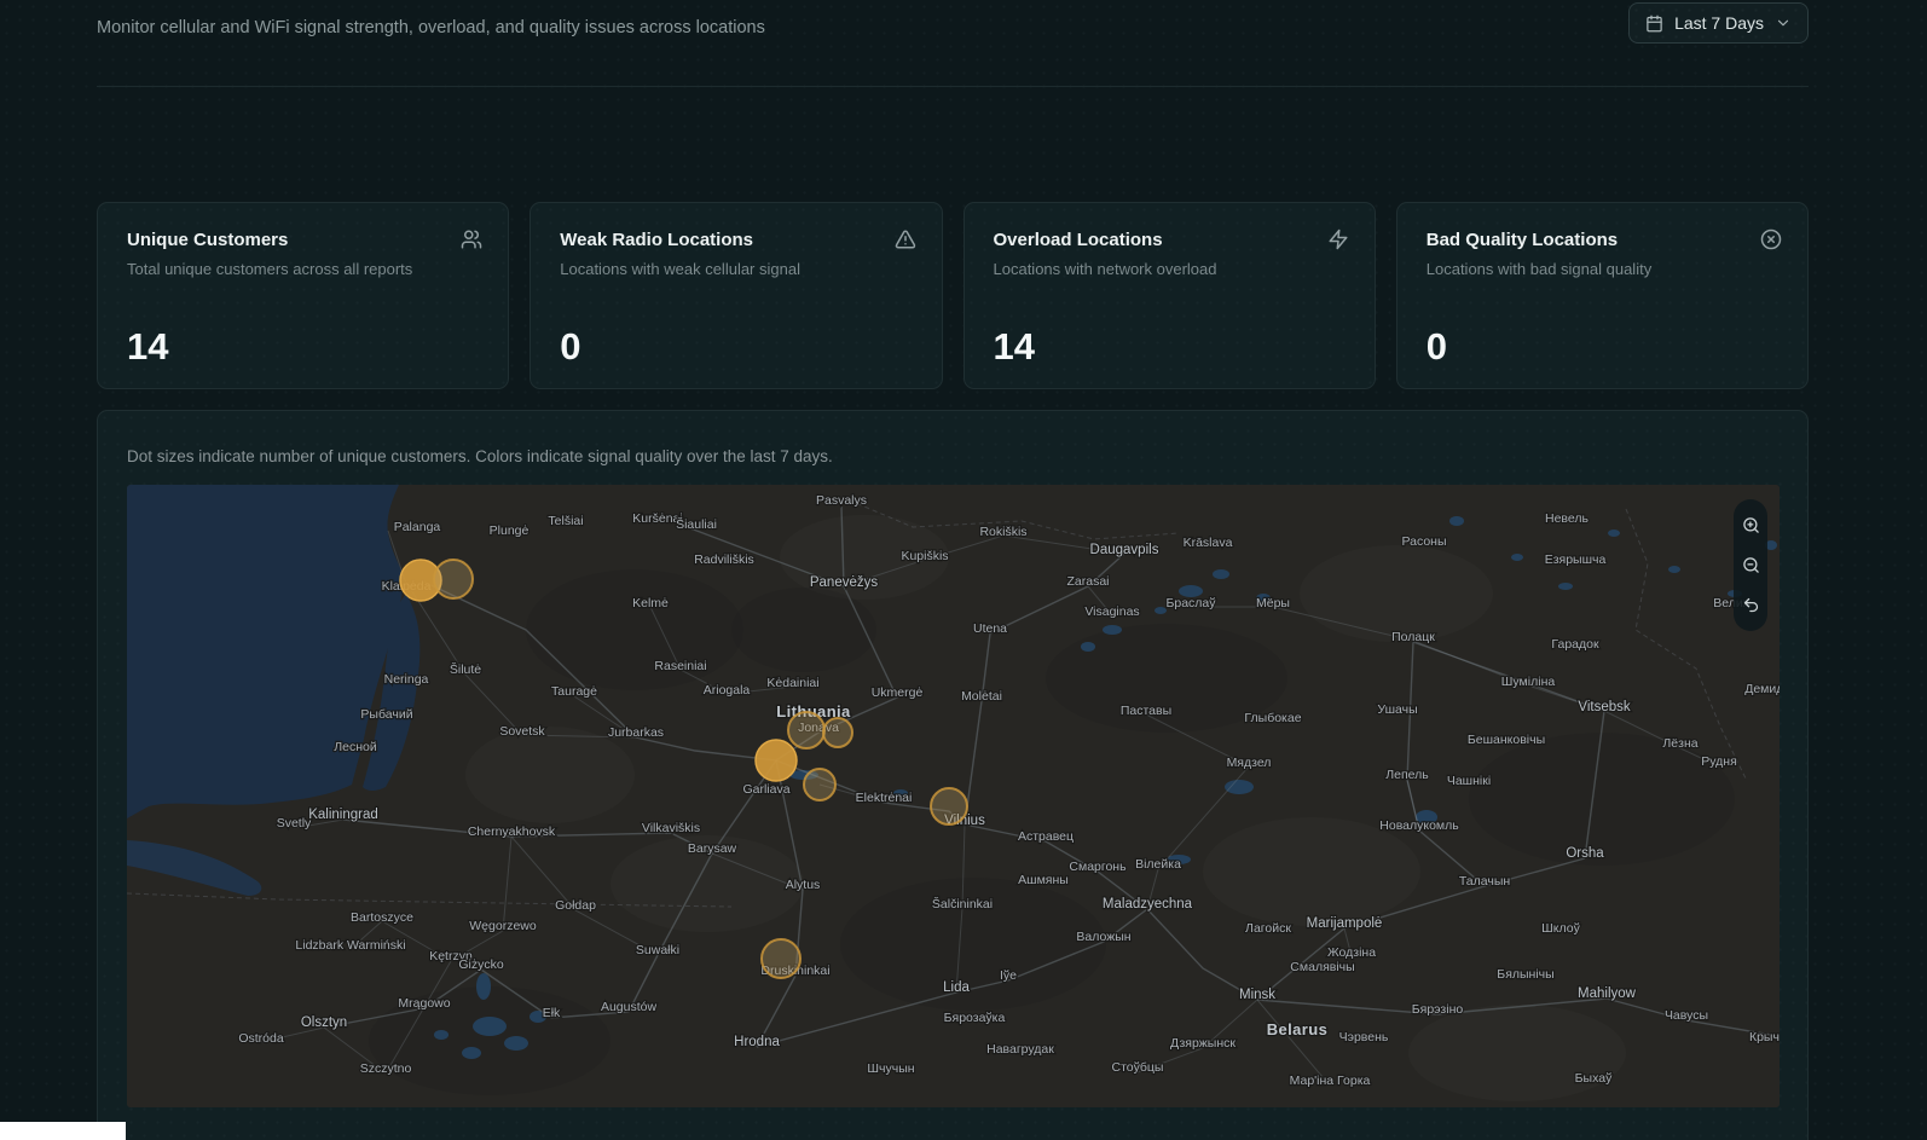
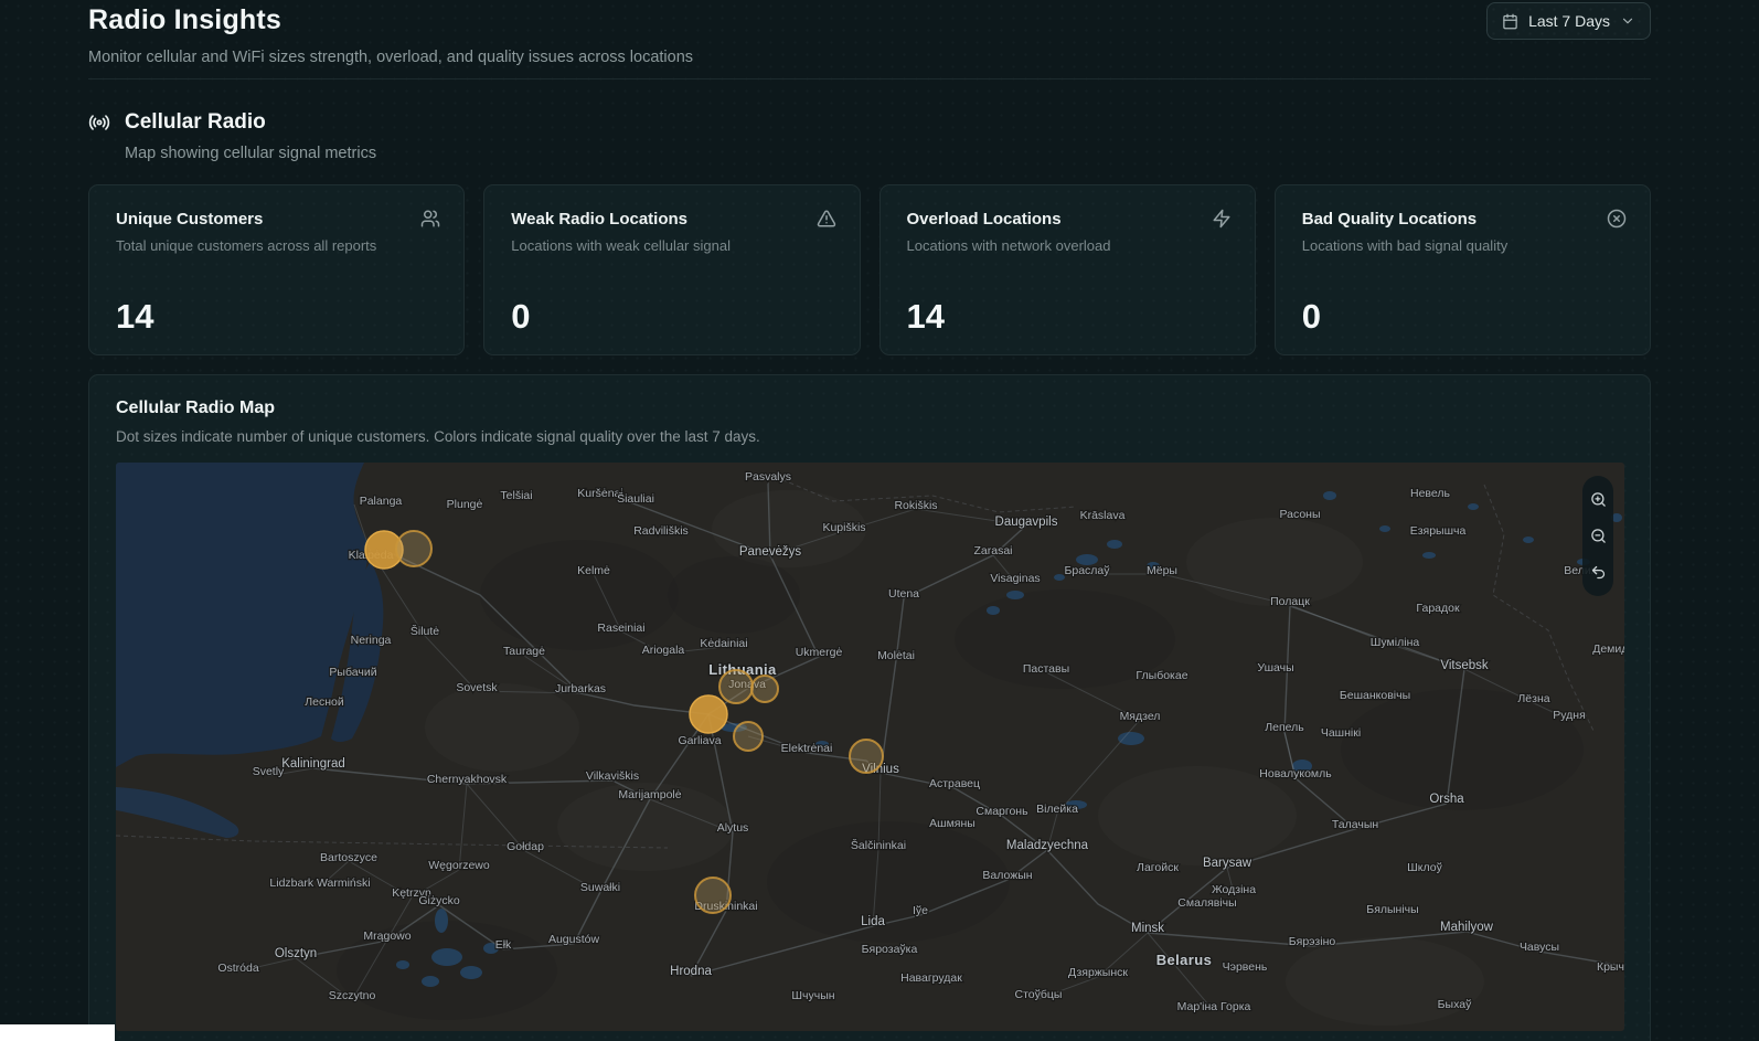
+ Radio Insights
- Monitor cellular and WiFi signal strength, overload, and quality issues across locations
+ Monitor cellular and WiFi sizes strength, overload, and quality issues across locations
  Last 7 Days
+ Cellular Radio
+ Map showing cellular signal metrics
  Unique Customers
  Total unique customers across all reports
  14
  Weak Radio Locations
  Locations with weak cellular signal
  0
  Overload Locations
  Locations with network overload
  14
  Bad Quality Locations
  Locations with bad signal quality
  0
+ Cellular Radio Map
  Dot sizes indicate number of unique customers. Colors indicate signal quality over the last 7 days.
  Palanga
  Plungė
  Telšiai
  Kuršėnai
  Šiauliai
  Radviliškis
  Kelmė
  Raseiniai
  Pasvalys
  Panevėžys
  Kupiškis
  Rokiškis
  Daugavpils
  Krāslava
  Zarasai
  Браслаў
  Мёры
  Visaginas
  Utena
  Невель
  Расоны
  Езярышча
  Вели
  Полацк
  Гарадок
  Шуміліна
  Vitsebsk
  Ушачы
  Глыбокае
  Паставы
  Мядзел
  Бешанковічы
  Лёзна
  Рудня
  Лепель
  Чашнікі
  Новалукомль
  Orsha
  Талачын
  Шклоў
  Бялынічы
  Mahilyow
  Чавусы
  Быхаў
  Minsk
  Жодзіна
  Смалявічы
  Лагойск
- Marijampolė
+ Barysaw
  Бярэзіно
  Чэрвень
  Дзяржынск
  Мар'іна Горка
  Астравец
  Смаргонь
  Ашмяны
  Вілейка
  Maladzyechna
  Валожын
  Іўе
  Бярозаўка
  Навагрудак
  Стоўбцы
  Lida
  Шчучын
  Hrodna
  Druskininkai
  Alytus
  Šalčininkai
  Kėdainiai
  Ariogala
  Ukmergė
  Molėtai
  Elektrėnai
  Vilnius
  Jonava
  Garliava
  Šilutė
  Neringa
  Рыбачий
  Лесной
  Kaliningrad
  Svetly
  Chernyakhovsk
  Sovetsk
  Jurbarkas
  Tauragė
  Vilkaviškis
- Barysaw
+ Marijampolė
  Gołdap
  Węgorzewo
  Bartoszyce
  Lidzbark Warmiński
  Kętrzyn
  Giżycko
  Mrągowo
  Olsztyn
  Ostróda
  Szczytno
  Ełk
  Augustów
  Suwałki
  Lithuania
  Belarus
